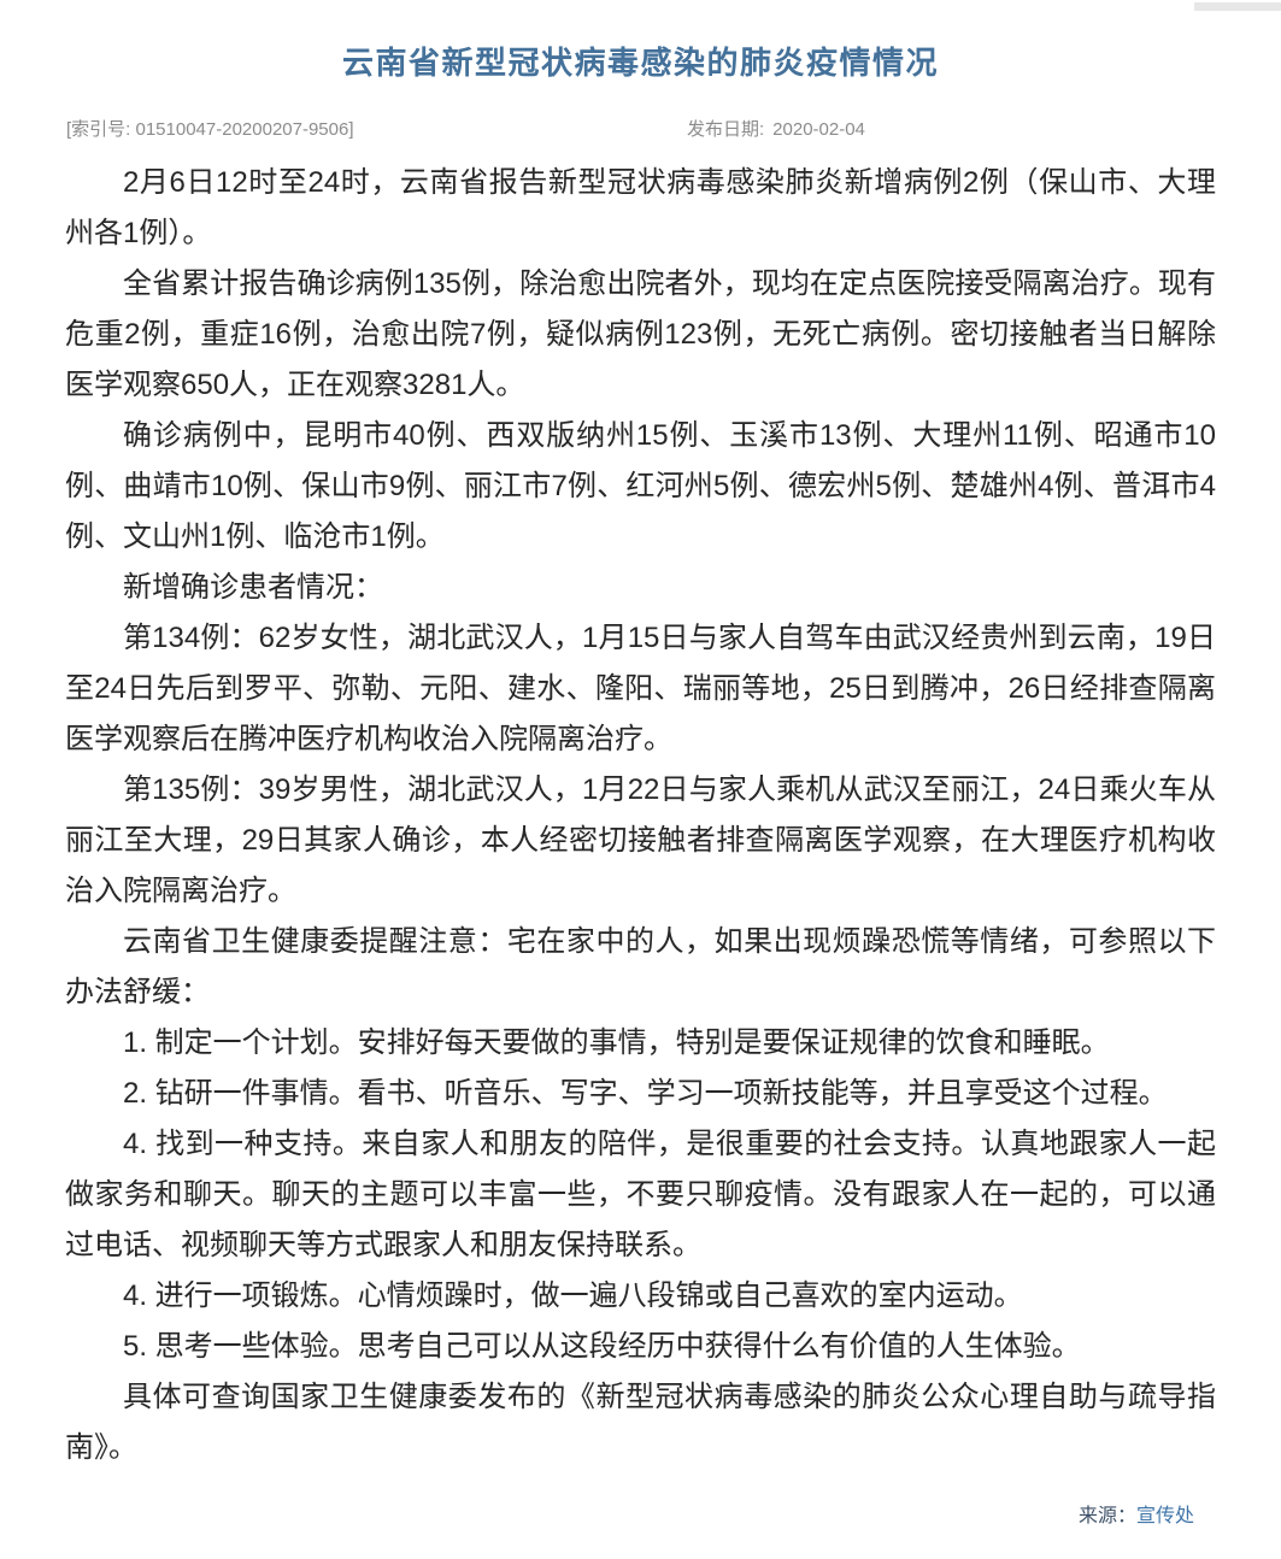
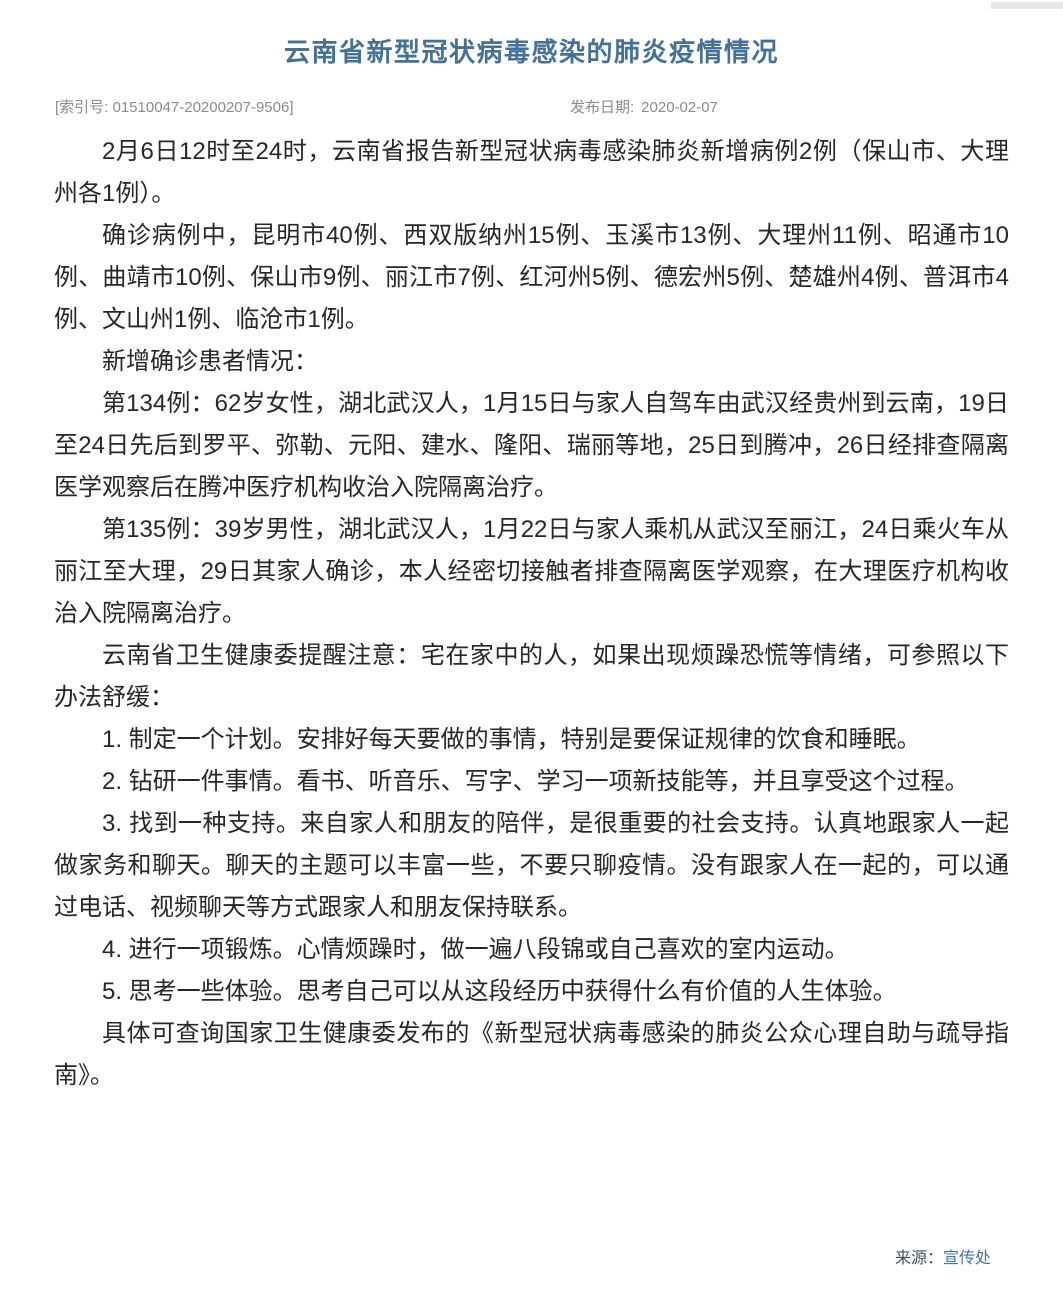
  云南省新型冠状病毒感染的肺炎疫情情况
  [索引号: 01510047-20200207-9506]
- 发布日期: 2020-02-04
+ 发布日期: 2020-02-07
  2月6日12时至24时，云南省报告新型冠状病毒感染肺炎新增病例2例（保山市、大理州各1例）。
- 全省累计报告确诊病例135例，除治愈出院者外，现均在定点医院接受隔离治疗。现有危重2例，重症16例，治愈出院7例，疑似病例123例，无死亡病例。密切接触者当日解除医学观察650人，正在观察3281人。
  确诊病例中，昆明市40例、西双版纳州15例、玉溪市13例、大理州11例、昭通市10例、曲靖市10例、保山市9例、丽江市7例、红河州5例、德宏州5例、楚雄州4例、普洱市4例、文山州1例、临沧市1例。
  新增确诊患者情况：
  第134例：62岁女性，湖北武汉人，1月15日与家人自驾车由武汉经贵州到云南，19日至24日先后到罗平、弥勒、元阳、建水、隆阳、瑞丽等地，25日到腾冲，26日经排查隔离医学观察后在腾冲医疗机构收治入院隔离治疗。
  第135例：39岁男性，湖北武汉人，1月22日与家人乘机从武汉至丽江，24日乘火车从丽江至大理，29日其家人确诊，本人经密切接触者排查隔离医学观察，在大理医疗机构收治入院隔离治疗。
  云南省卫生健康委提醒注意：宅在家中的人，如果出现烦躁恐慌等情绪，可参照以下办法舒缓：
  1. 制定一个计划。安排好每天要做的事情，特别是要保证规律的饮食和睡眠。
  2. 钻研一件事情。看书、听音乐、写字、学习一项新技能等，并且享受这个过程。
- 4. 找到一种支持。来自家人和朋友的陪伴，是很重要的社会支持。认真地跟家人一起做家务和聊天。聊天的主题可以丰富一些，不要只聊疫情。没有跟家人在一起的，可以通过电话、视频聊天等方式跟家人和朋友保持联系。
+ 3. 找到一种支持。来自家人和朋友的陪伴，是很重要的社会支持。认真地跟家人一起做家务和聊天。聊天的主题可以丰富一些，不要只聊疫情。没有跟家人在一起的，可以通过电话、视频聊天等方式跟家人和朋友保持联系。
  4. 进行一项锻炼。心情烦躁时，做一遍八段锦或自己喜欢的室内运动。
  5. 思考一些体验。思考自己可以从这段经历中获得什么有价值的人生体验。
  具体可查询国家卫生健康委发布的《新型冠状病毒感染的肺炎公众心理自助与疏导指南》。
  来源：宣传处
